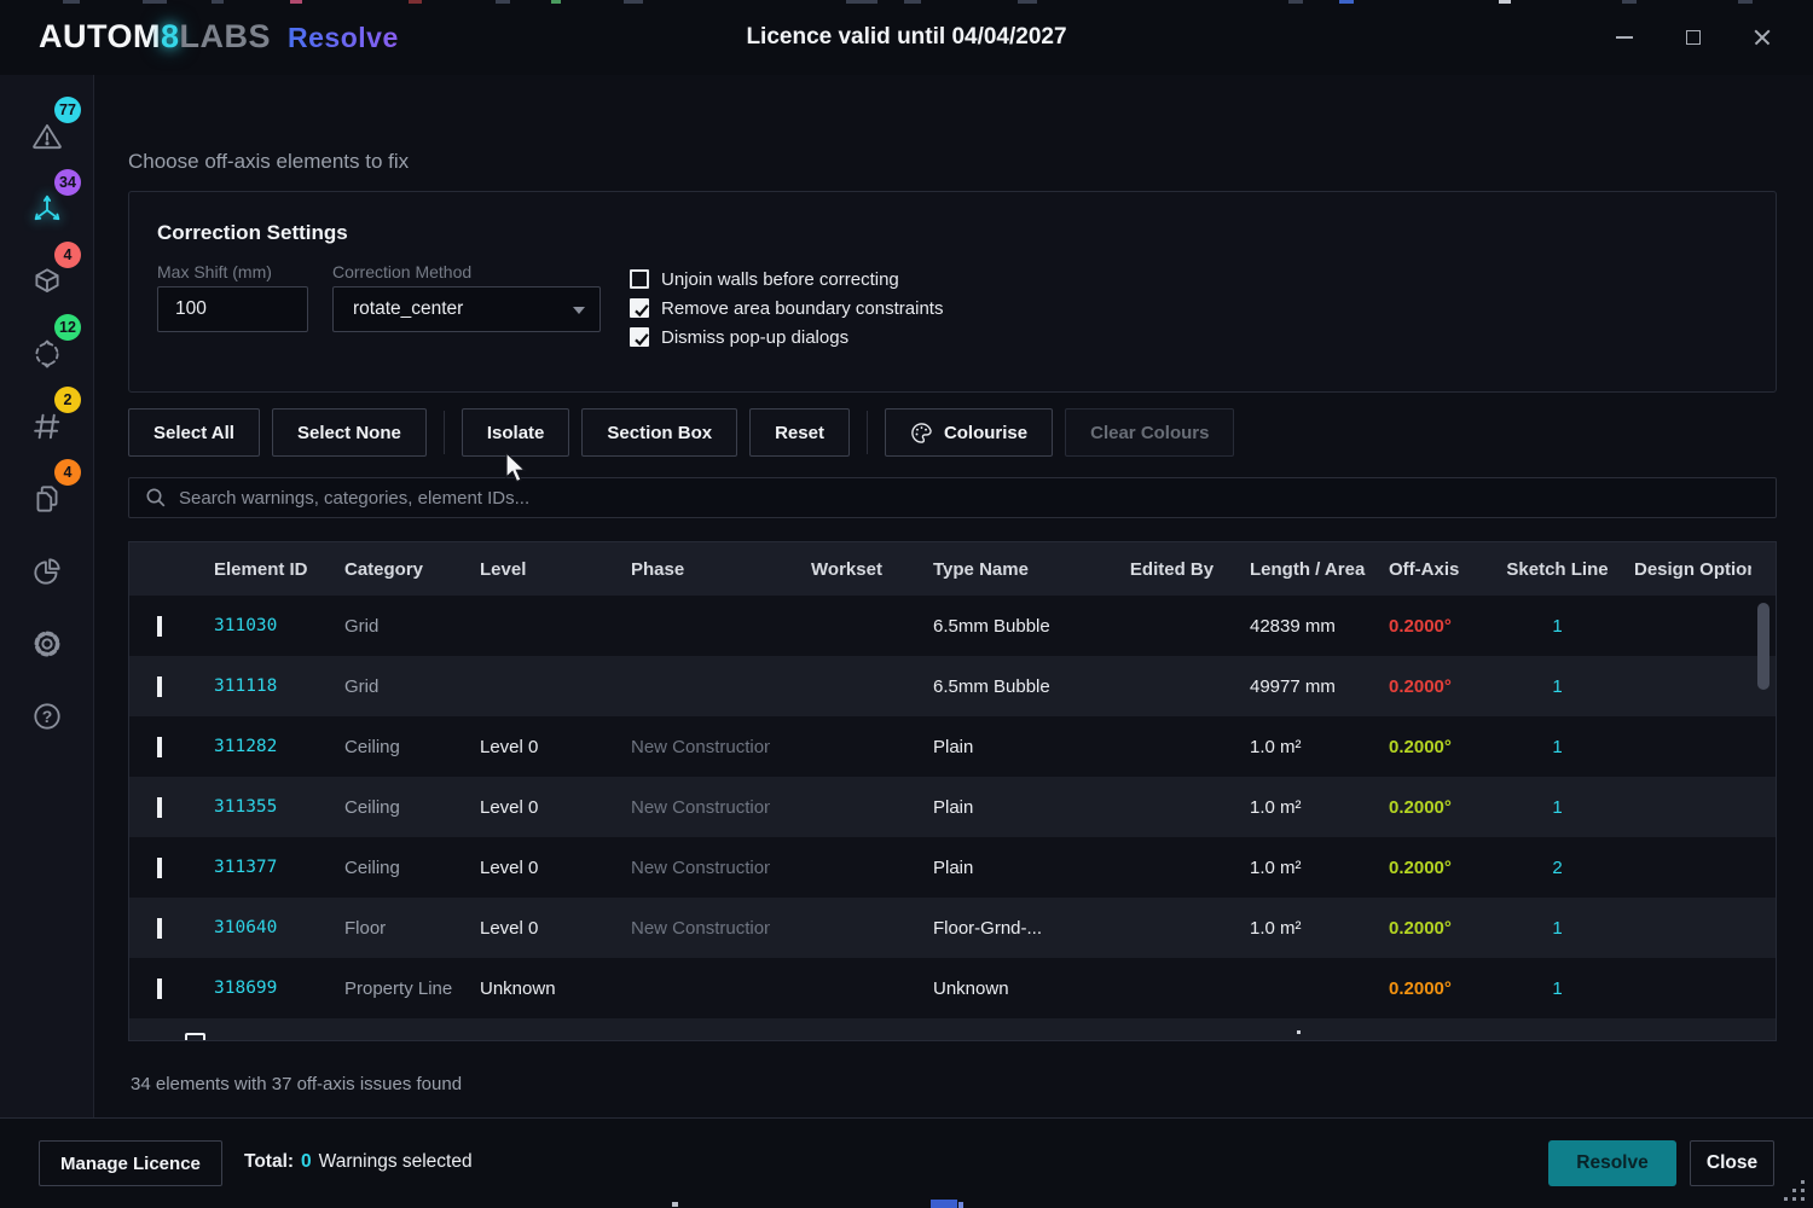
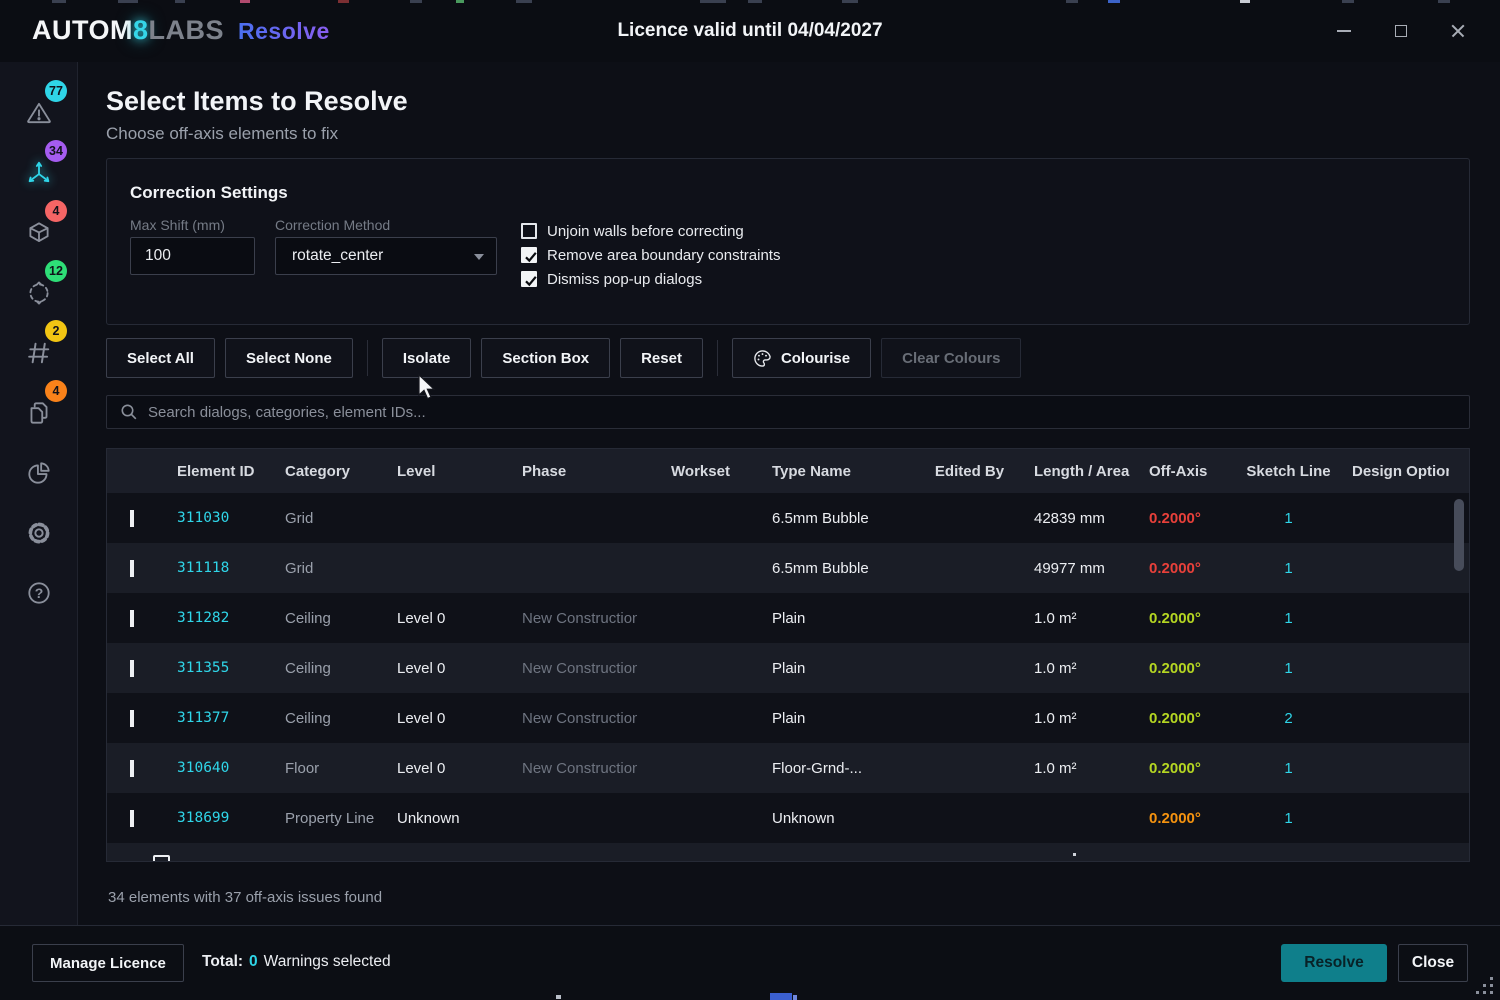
  AUTOM8LABS Resolve
  Licence valid until 04/04/2027
  77
  34
  4
  12
  2
  4
  ?
+ Select Items to Resolve
  Choose off-axis elements to fix
  Correction Settings
  Max Shift (mm)
  100
  Correction Method
  rotate_center
  Unjoin walls before correcting
  Remove area boundary constraints
  Dismiss pop-up dialogs
  Select All
  Select None
  Isolate
  Section Box
  Reset
  Colourise
  Clear Colours
- Search warnings, categories, element IDs...
+ Search dialogs, categories, element IDs...
  Element ID
  Category
  Level
  Phase
  Workset
  Type Name
  Edited By
  Length / Area
  Off-Axis
  Sketch Line
  Design Optio
  311030
  Grid
  6.5mm Bubble
  42839 mm
  0.2000°
  1
  311118
  Grid
  6.5mm Bubble
  49977 mm
  0.2000°
  1
  311282
  Ceiling
  Level 0
  New Construction
  Plain
  1.0 m²
  0.2000°
  1
  311355
  Ceiling
  Level 0
  New Construction
  Plain
  1.0 m²
  0.2000°
  1
  311377
  Ceiling
  Level 0
  New Construction
  Plain
  1.0 m²
  0.2000°
  2
  310640
  Floor
  Level 0
  New Construction
  Floor-Grnd-...
  1.0 m²
  0.2000°
  1
  318699
  Property Line
  Unknown
  Unknown
  0.2000°
  1
  34 elements with 37 off-axis issues found
  Manage Licence
  Total: 0 Warnings selected
  Resolve
  Close
